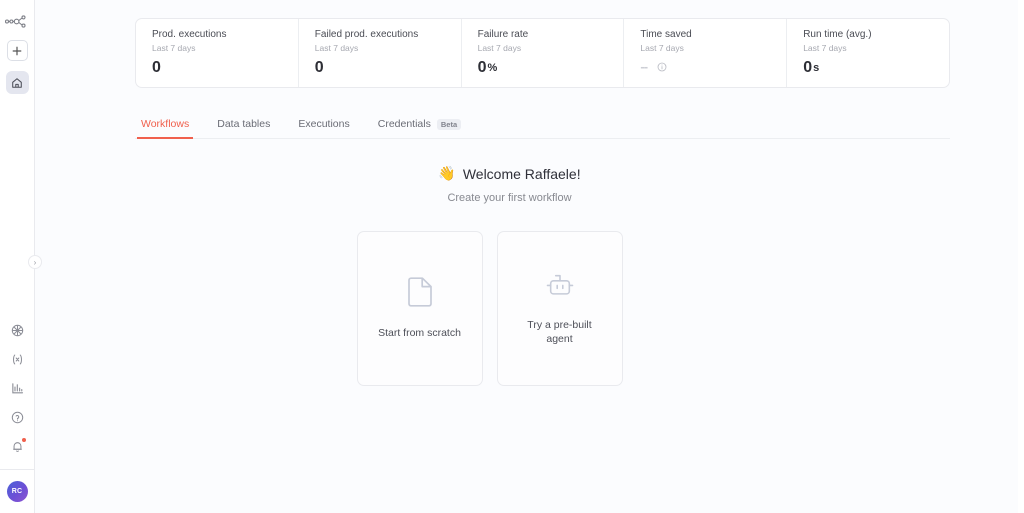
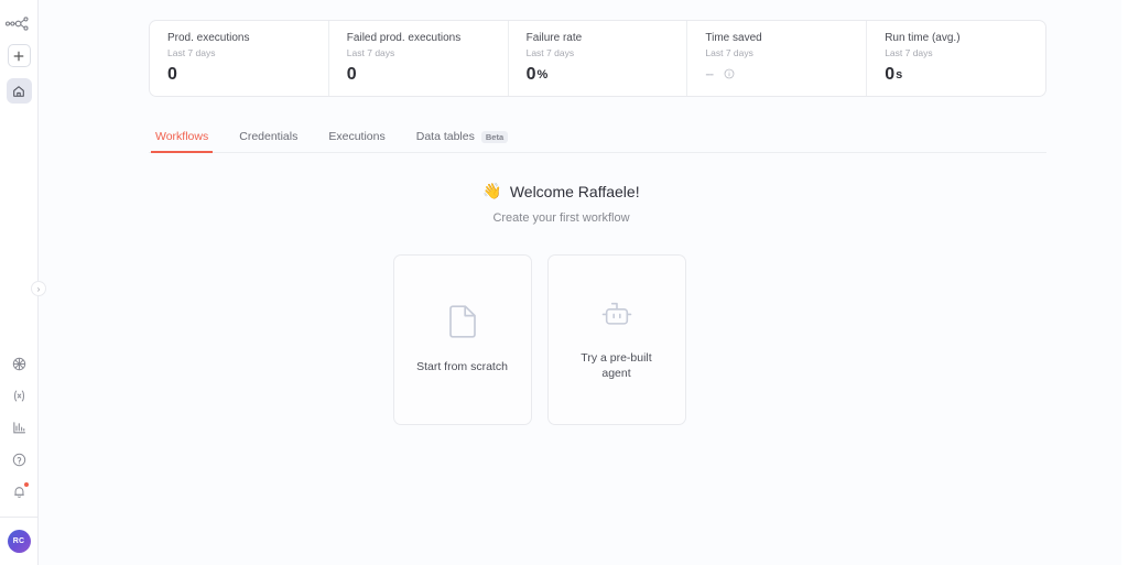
  ›
  Prod. executions
  Last 7 days
  0
  Failed prod. executions
  Last 7 days
  0
  Failure rate
  Last 7 days
  0
  %
  Time saved
  Last 7 days
  --
  Run time (avg.)
  Last 7 days
  0
  s
  Workflows
- Data tables
+ Credentials
  Executions
- Credentials
+ Data tables
  Beta
  👋
  Welcome Raffaele!
  Create your first workflow
  Start from scratch
  Try a pre-built agent
